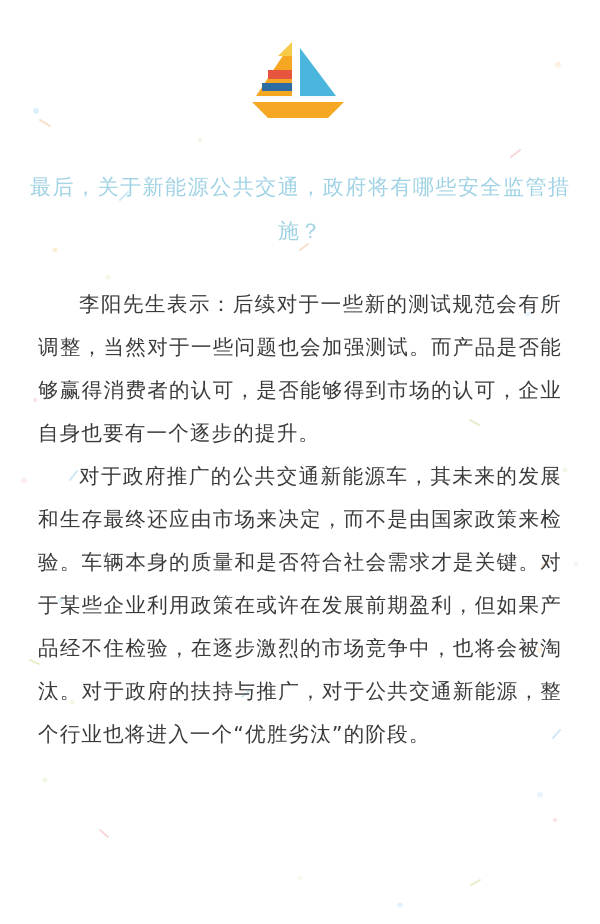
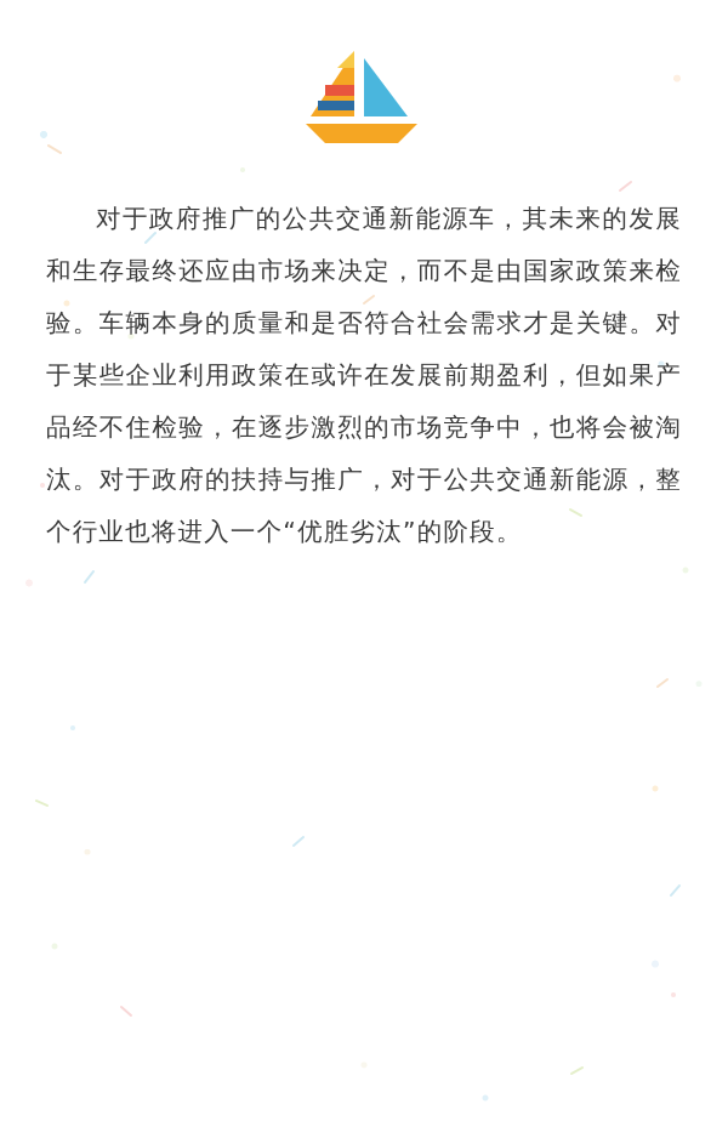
- 最后，关于新能源公共交通，政府将有哪些安全监管措施？
- 李阳先生表示：后续对于一些新的测试规范会有所调整，当然对于一些问题也会加强测试。而产品是否能够赢得消费者的认可，是否能够得到市场的认可，企业自身也要有一个逐步的提升。
  对于政府推广的公共交通新能源车，其未来的发展和生存最终还应由市场来决定，而不是由国家政策来检验。车辆本身的质量和是否符合社会需求才是关键。对于某些企业利用政策在或许在发展前期盈利，但如果产品经不住检验，在逐步激烈的市场竞争中，也将会被淘汰。对于政府的扶持与推广，对于公共交通新能源，整个行业也将进入一个“优胜劣汰”的阶段。
